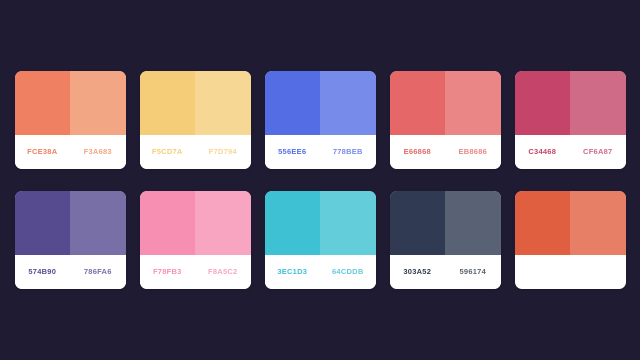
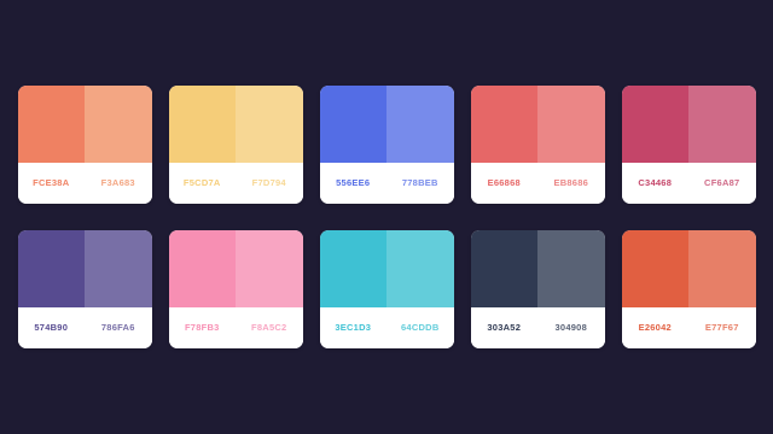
  FCE38A
  F3A683
  F5CD7A
  F7D794
  556EE6
  778BEB
  E66868
  EB8686
  C34468
  CF6A87
  574B90
  786FA6
  F78FB3
  F8A5C2
  3EC1D3
  64CDDB
  303A52
- 596174
+ 304908
+ E26042
+ E77F67
